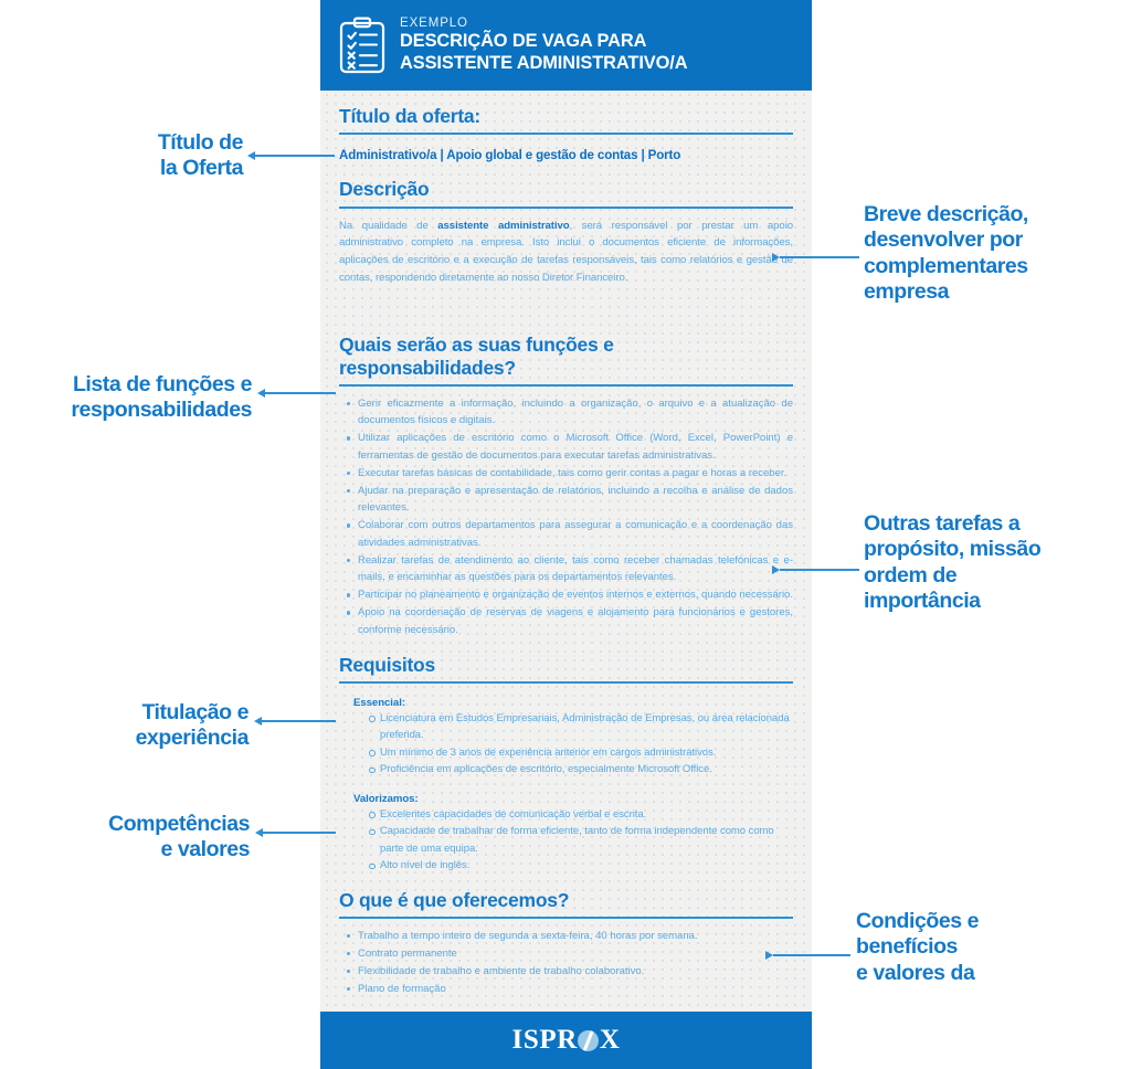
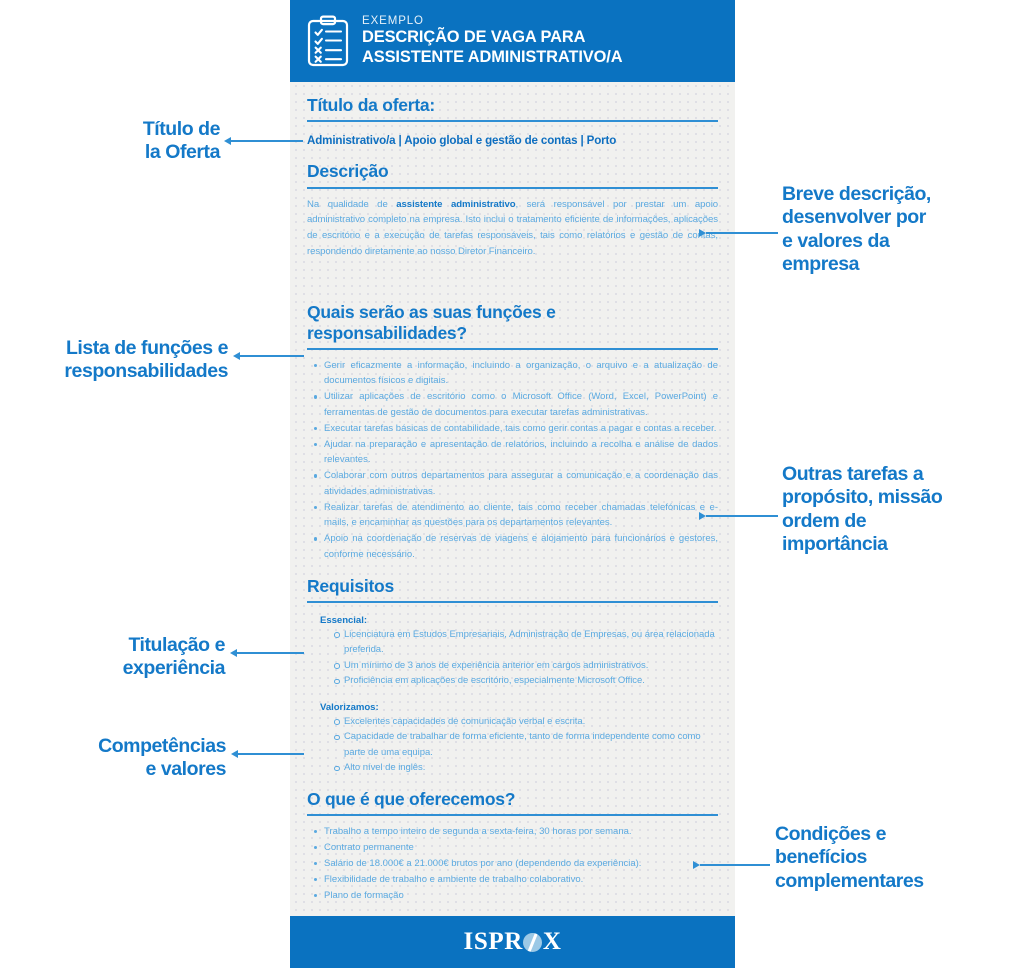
  EXEMPLO
  DESCRIÇÃO DE VAGA PARA
  ASSISTENTE ADMINISTRATIVO/A
  Título da oferta:
  Administrativo/a | Apoio global e gestão de contas | Porto
  Descrição
- Na qualidade de assistente administrativo, será responsável por prestar um apoio administrativo completo na empresa. Isto inclui o documentos eficiente de informações, aplicações de escritório e a execução de tarefas responsáveis, tais como relatórios e gestão de contas, respondendo diretamente ao nosso Diretor Financeiro.
+ Na qualidade de assistente administrativo, será responsável por prestar um apoio administrativo completo na empresa. Isto inclui o tratamento eficiente de informações, aplicações de escritório e a execução de tarefas responsáveis, tais como relatórios e gestão de contas, respondendo diretamente ao nosso Diretor Financeiro.
  Quais serão as suas funções e
  responsabilidades?
  Gerir eficazmente a informação, incluindo a organização, o arquivo e a atualização de documentos físicos e digitais.
  Utilizar aplicações de escritório como o Microsoft Office (Word, Excel, PowerPoint) e ferramentas de gestão de documentos para executar tarefas administrativas.
- Executar tarefas básicas de contabilidade, tais como gerir contas a pagar e horas a receber.
+ Executar tarefas básicas de contabilidade, tais como gerir contas a pagar e contas a receber.
  Ajudar na preparação e apresentação de relatórios, incluindo a recolha e análise de dados relevantes.
  Colaborar com outros departamentos para assegurar a comunicação e a coordenação das atividades administrativas.
  Realizar tarefas de atendimento ao cliente, tais como receber chamadas telefónicas e e-mails, e encaminhar as questões para os departamentos relevantes.
- Participar no planeamento e organização de eventos internos e externos, quando necessário.
  Apoio na coordenação de reservas de viagens e alojamento para funcionários e gestores, conforme necessário.
  Requisitos
  Essencial:
  Licenciatura em Estudos Empresariais, Administração de Empresas, ou área relacionada preferida.
  Um mínimo de 3 anos de experiência anterior em cargos administrativos.
  Proficiência em aplicações de escritório, especialmente Microsoft Office.
  Valorizamos:
  Excelentes capacidades de comunicação verbal e escrita.
  Capacidade de trabalhar de forma eficiente, tanto de forma independente como como parte de uma equipa.
  Alto nível de inglês.
  O que é que oferecemos?
- Trabalho a tempo inteiro de segunda a sexta-feira, 40 horas por semana.
+ Trabalho a tempo inteiro de segunda a sexta-feira, 30 horas por semana.
  Contrato permanente
+ Salário de 18.000€ a 21.000€ brutos por ano (dependendo da experiência).
  Flexibilidade de trabalho e ambiente de trabalho colaborativo.
  Plano de formação
  ISPR
  X
  Título de
  la Oferta
  Lista de funções e
  responsabilidades
  Titulação e
  experiência
  Competências
  e valores
  Breve descrição,
  desenvolver por
- complementares
+ e valores da
  empresa
  Outras tarefas a
  propósito, missão
  ordem de
  importância
  Condições e
  benefícios
- e valores da
+ complementares
